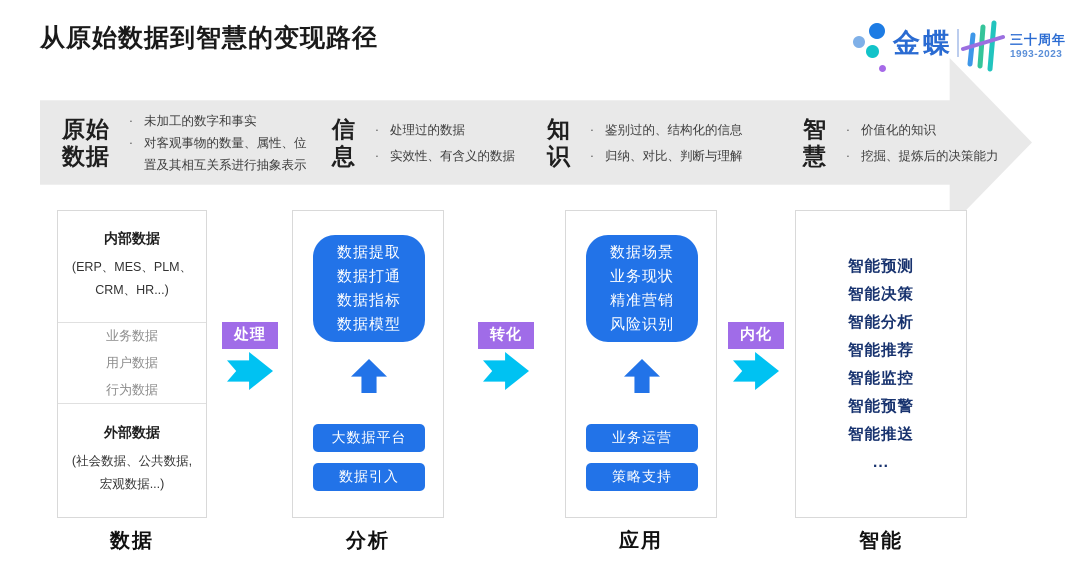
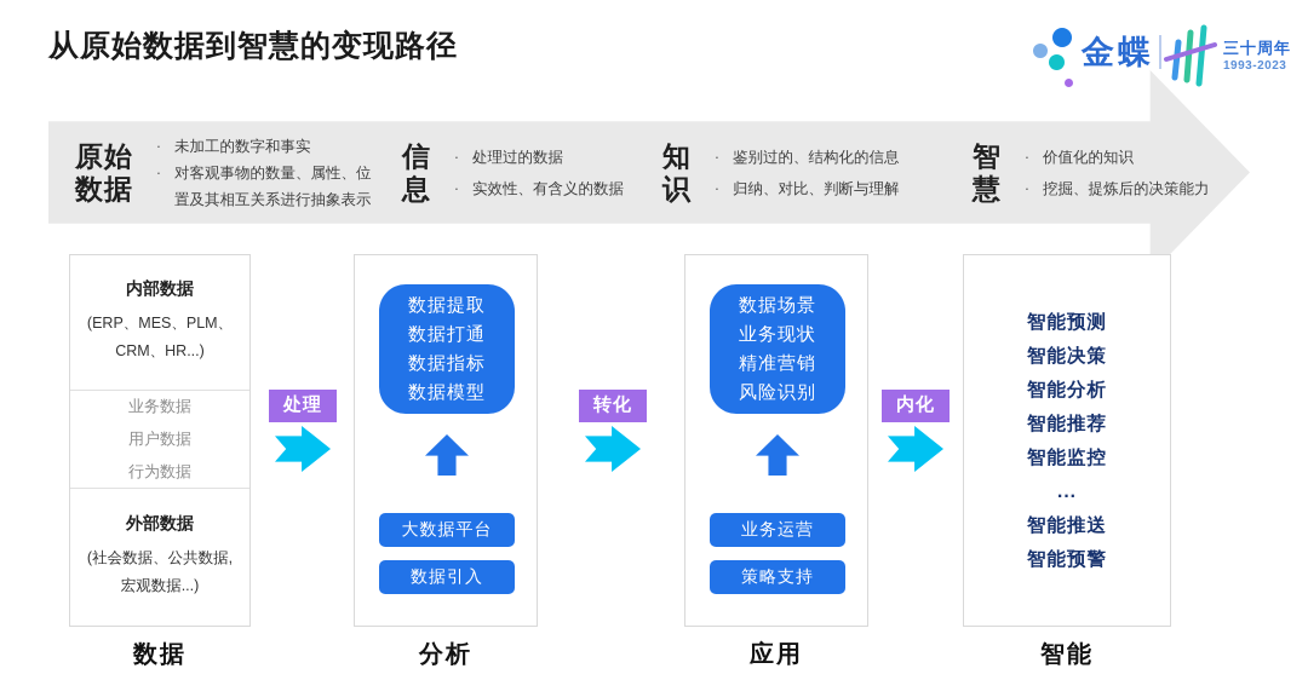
  从原始数据到智慧的变现路径
  金蝶
  三十周年
  1993-2023
  原始
  数据
  ·
  未加工的数字和事实
  ·
  对客观事物的数量、属性、位置及其相互关系进行抽象表示
  信
  息
  ·
  处理过的数据
  ·
  实效性、有含义的数据
  知
  识
  ·
  鉴别过的、结构化的信息
  ·
  归纳、对比、判断与理解
  智
  慧
  ·
  价值化的知识
  ·
  挖掘、提炼后的决策能力
  内部数据
  (ERP、MES、PLM、
  CRM、HR...)
  业务数据
  用户数据
  行为数据
  外部数据
  (社会数据、公共数据,
  宏观数据...)
  处理
  数据提取
  数据打通
  数据指标
  数据模型
  大数据平台
  数据引入
  转化
  数据场景
  业务现状
  精准营销
  风险识别
  业务运营
  策略支持
  内化
  智能预测
  智能决策
  智能分析
  智能推荐
  智能监控
- 智能预警
+ ...
  智能推送
- ...
+ 智能预警
  数据
  分析
  应用
  智能
